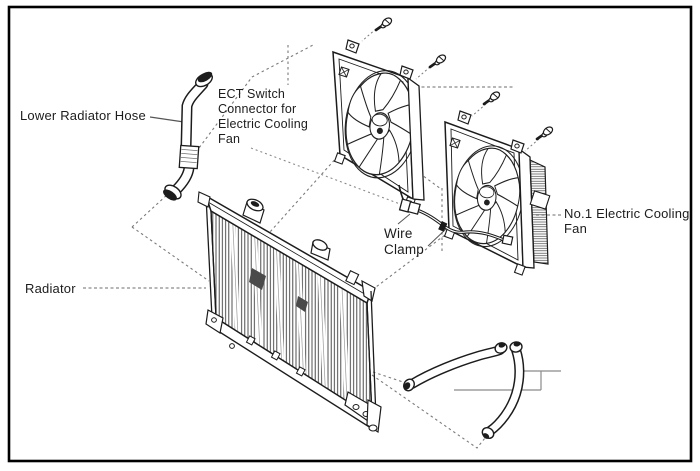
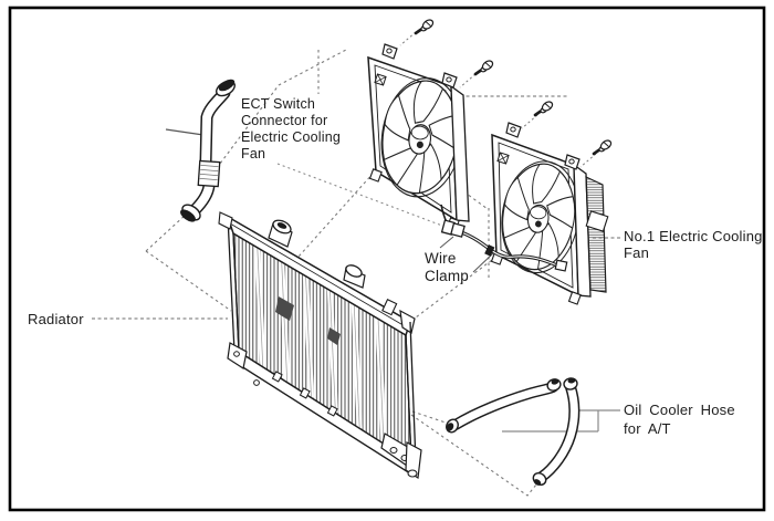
- Lower Radiator Hose
  ECT Switch
  Connector for
  Electric Cooling
  Fan
  No.1 Electric Cooling
  Fan
  Wire
  Clamp
  Radiator
+ Oil Cooler Hose
+ for A/T
